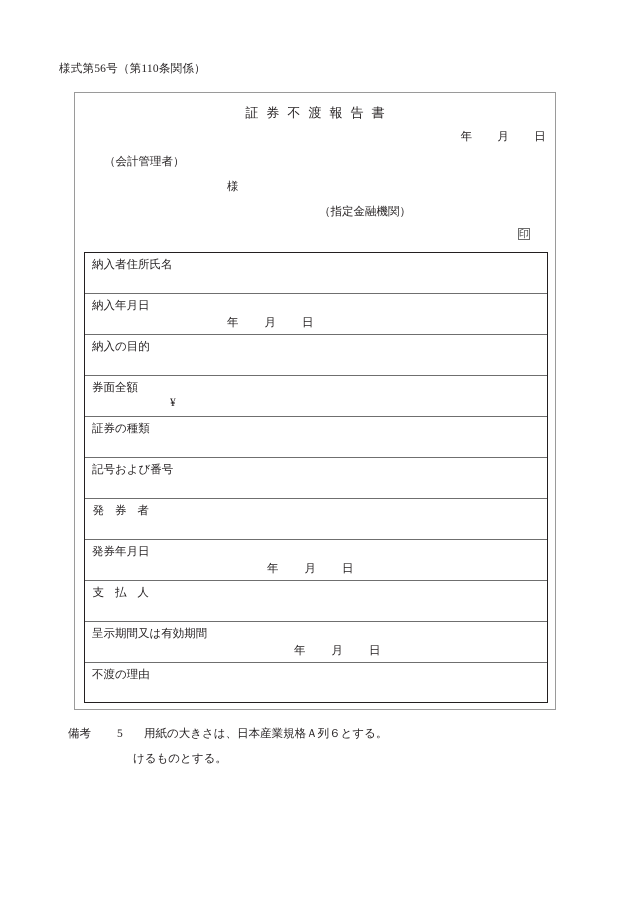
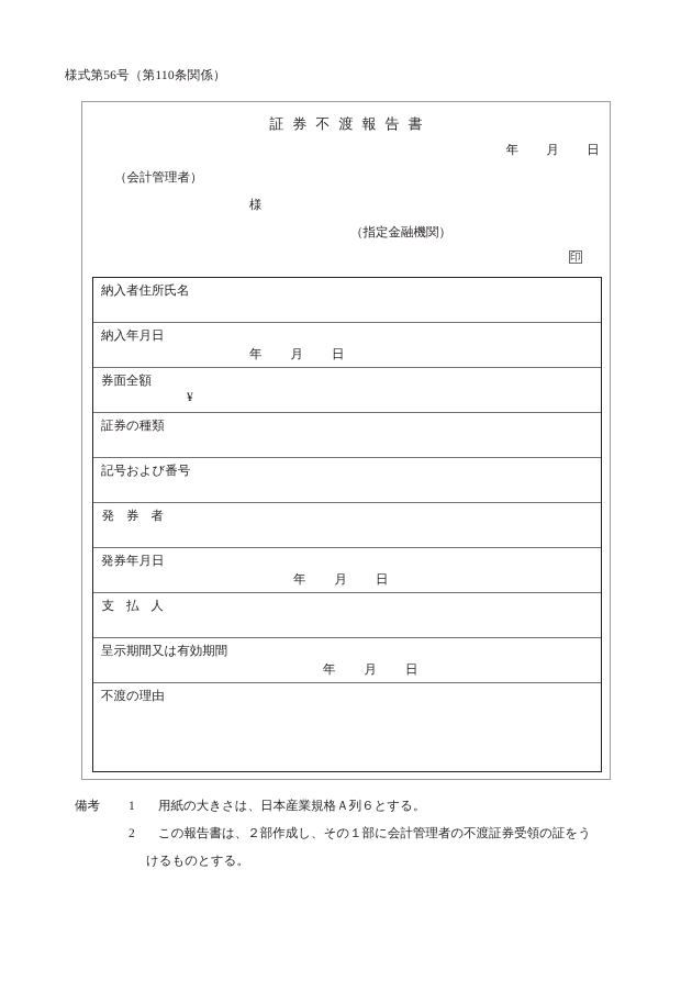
  様式第56号（第110条関係）
  証券不渡報告書
  年 月 日
  （会計管理者）
  様
  （指定金融機関）
  印
  納入者住所氏名
  納入年月日
  年 月 日
- 納入の目的
  券面全額
  ¥
  証券の種類
  記号および番号
  発券者
  発券年月日
  年 月 日
  支払人
  呈示期間又は有効期間
  年 月 日
  不渡の理由
  備考
- 5
+ 1
  用紙の大きさは、日本産業規格Ａ列６とする。
+ 2
+ この報告書は、２部作成し、その１部に会計管理者の不渡証券受領の証をう
  けるものとする。
